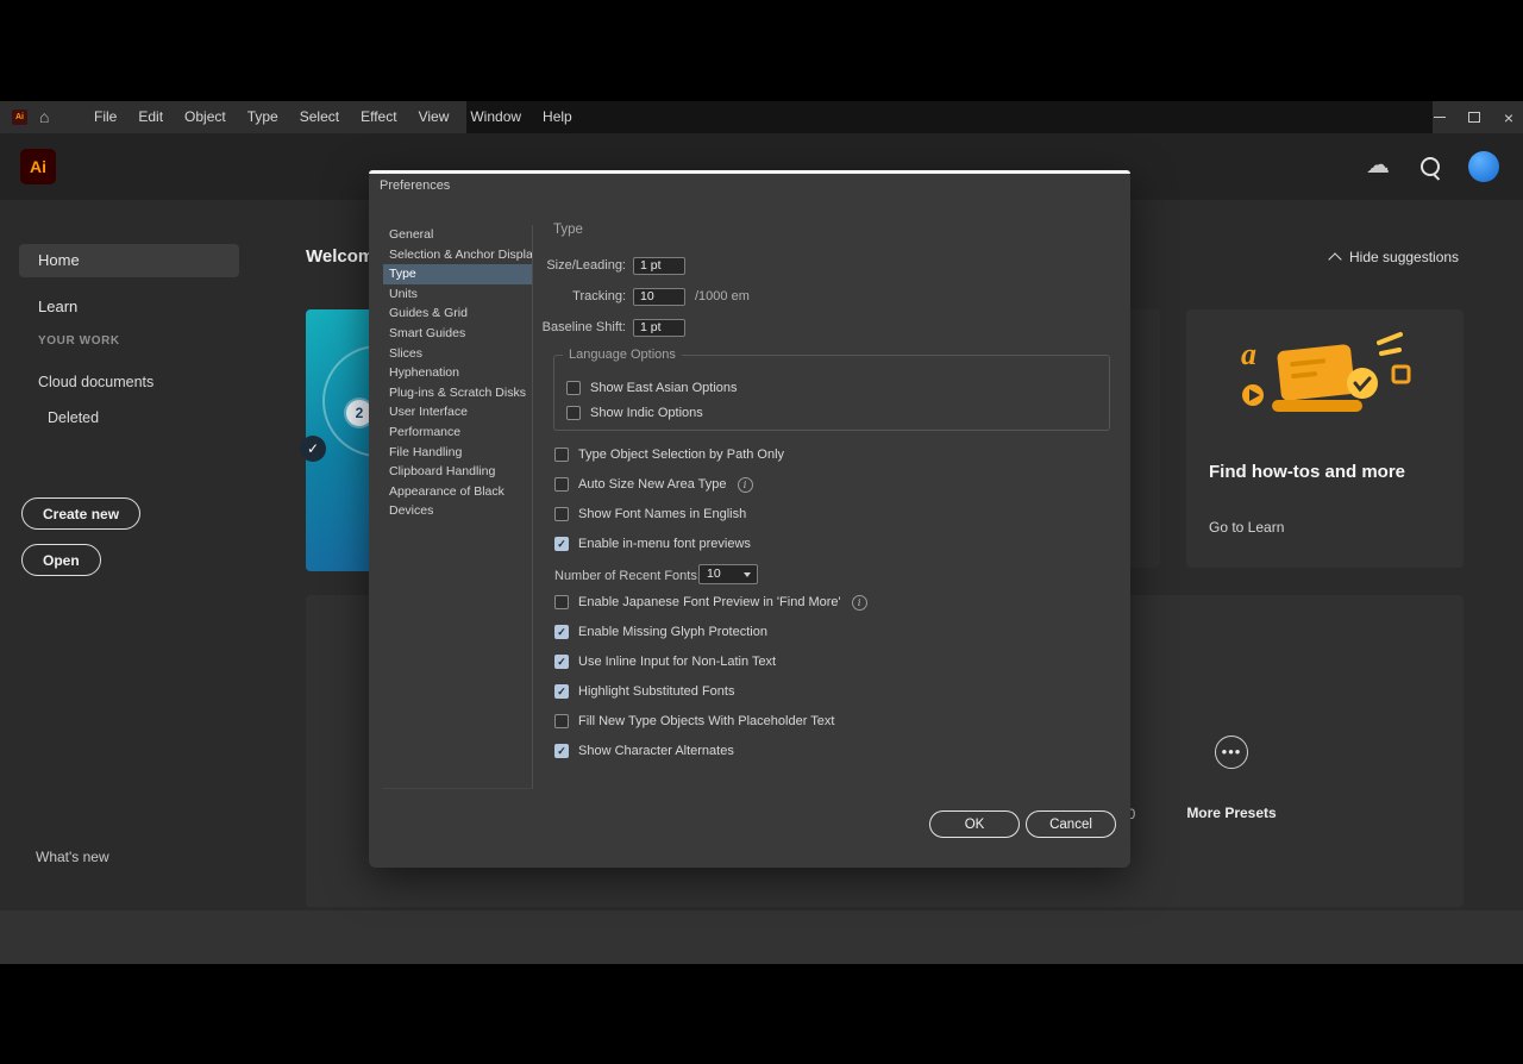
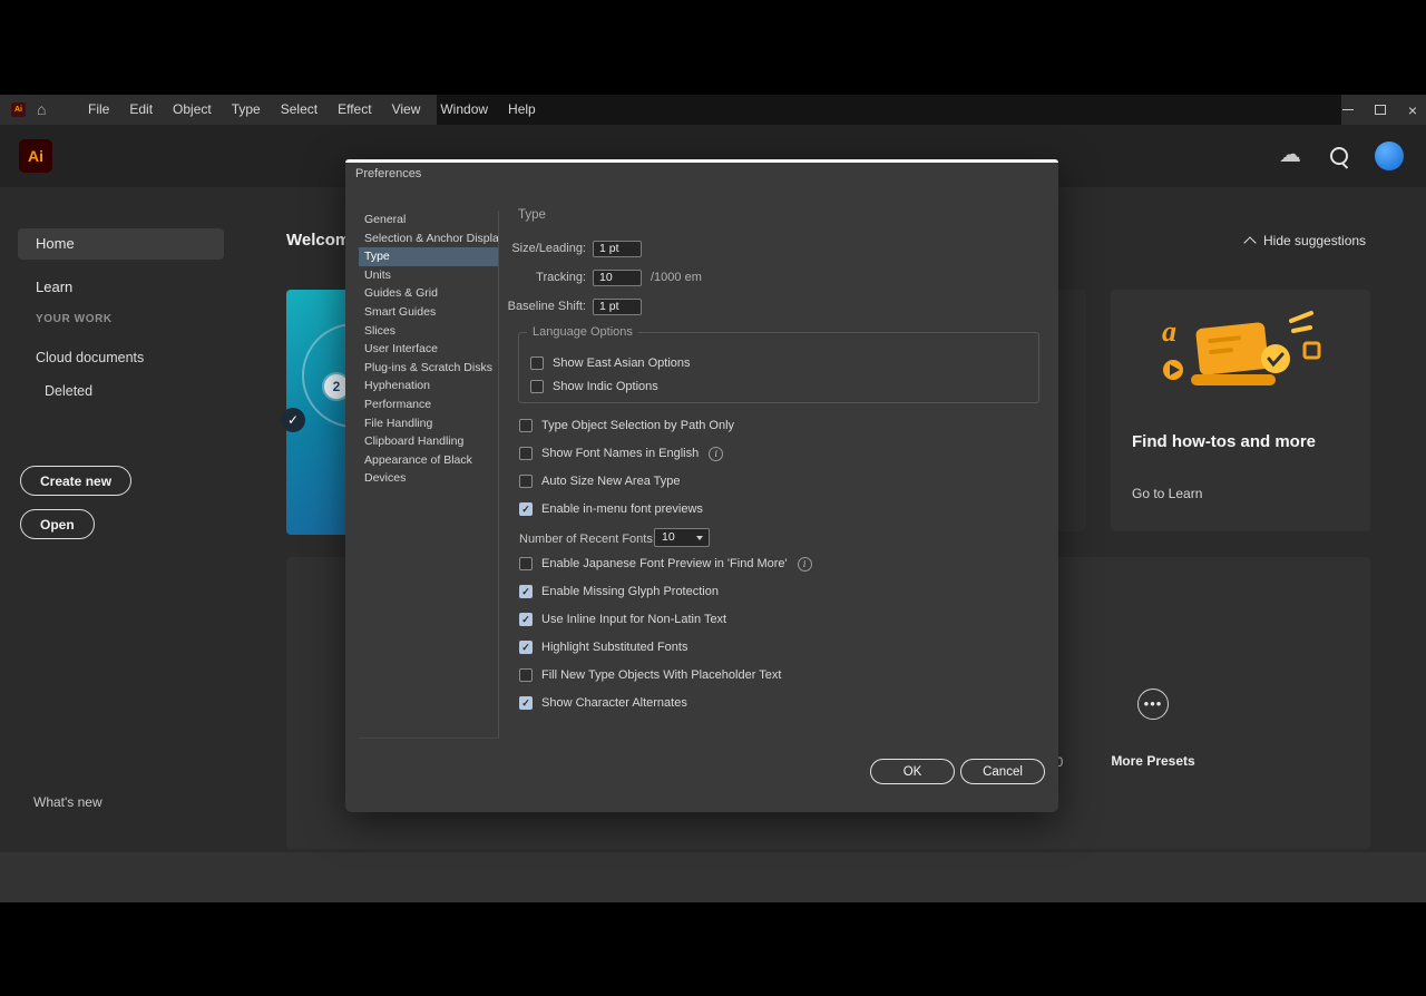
  ⌂
  File
  Edit
  Object
  Type
  Select
  Effect
  View
  Window
  Help
  ×
  Ai
  ☁
  Home
  Learn
  YOUR WORK
  Cloud documents
  Deleted
  Create new
  Open
  What's new
  Welcom
  Hide suggestions
  ✓
  2
  a
  Find how-tos and more
  Go to Learn
  More Presets
  Preferences
  General
  Selection & Anchor Displa
  Type
  Units
  Guides & Grid
  Smart Guides
  Slices
- Hyphenation
+ User Interface
  Plug-ins & Scratch Disks
- User Interface
+ Hyphenation
  Performance
  File Handling
  Clipboard Handling
  Appearance of Black
  Devices
  Type
  Language Options
  Number of Recent Fonts
  10
  OK
  Cancel
  Size/Leading:
  1 pt
  Tracking:
  10
  /1000 em
  Baseline Shift:
  1 pt
  Show East Asian Options
  Show Indic Options
  Type Object Selection by Path Only
- Auto Size New Area Type
+ Show Font Names in English
  i
- Show Font Names in English
+ Auto Size New Area Type
  ✓
  Enable in-menu font previews
  Enable Japanese Font Preview in 'Find More'
  i
  ✓
  Enable Missing Glyph Protection
  ✓
  Use Inline Input for Non-Latin Text
  ✓
  Highlight Substituted Fonts
  Fill New Type Objects With Placeholder Text
  ✓
  Show Character Alternates
